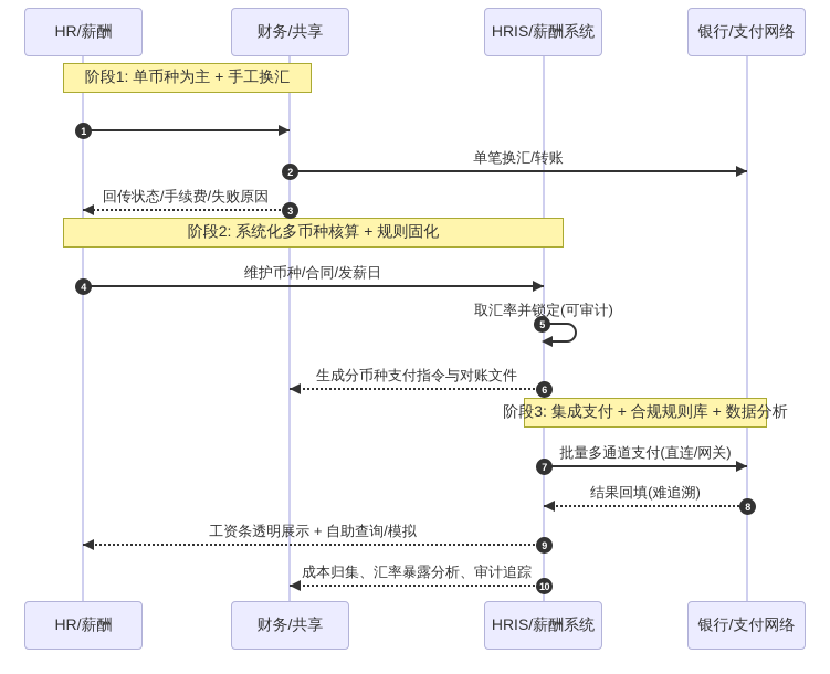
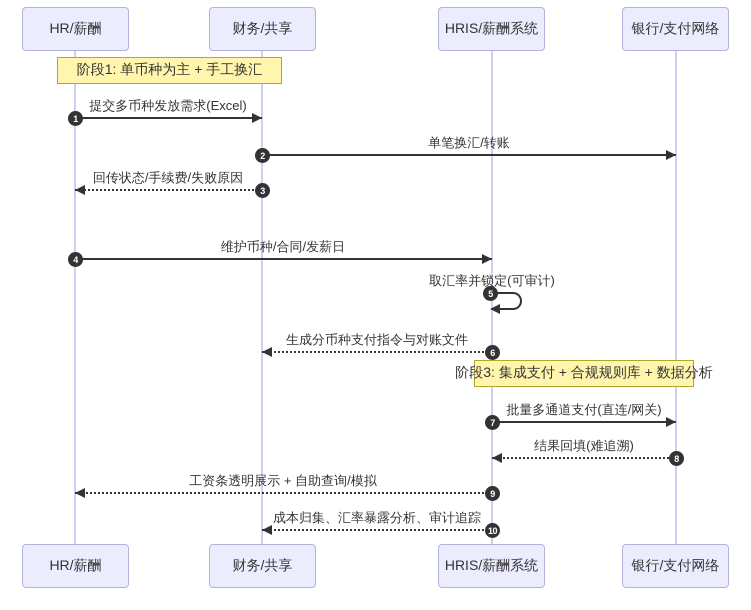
  HR/薪酬
  财务/共享
  HRIS/薪酬系统
  银行/支付网络
  HR/薪酬
  财务/共享
  HRIS/薪酬系统
  银行/支付网络
  阶段1: 单币种为主 + 手工换汇
- 阶段2: 系统化多币种核算 + 规则固化
  阶段3: 集成支付 + 合规规则库 + 数据分析
+ 提交多币种发放需求(Excel)
  1
  单笔换汇/转账
  2
  回传状态/手续费/失败原因
  3
  维护币种/合同/发薪日
  4
  取汇率并锁定(可审计)
  5
  生成分币种支付指令与对账文件
  6
  批量多通道支付(直连/网关)
  7
  结果回填(难追溯)
  8
  工资条透明展示 + 自助查询/模拟
  9
  成本归集、汇率暴露分析、审计追踪
  10
